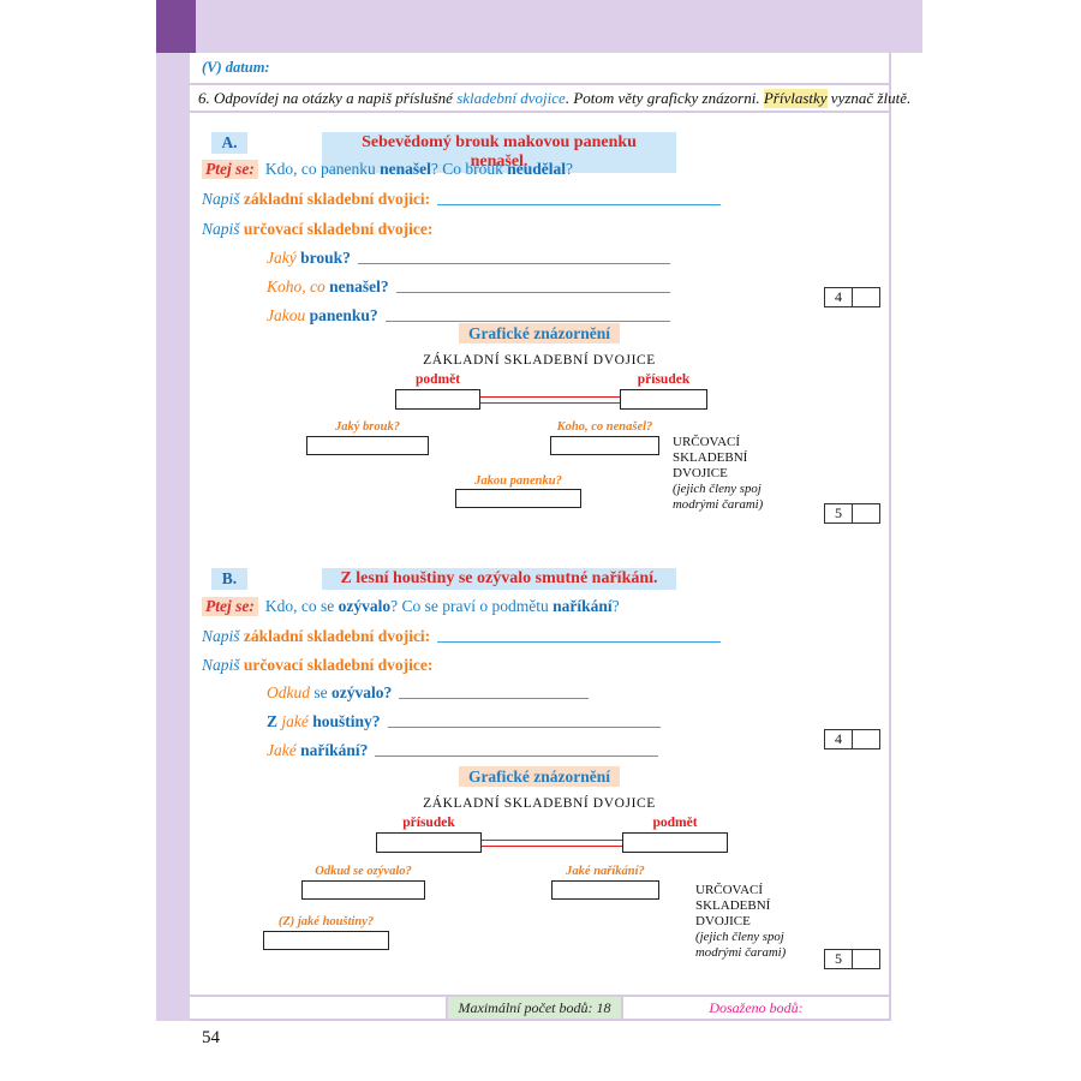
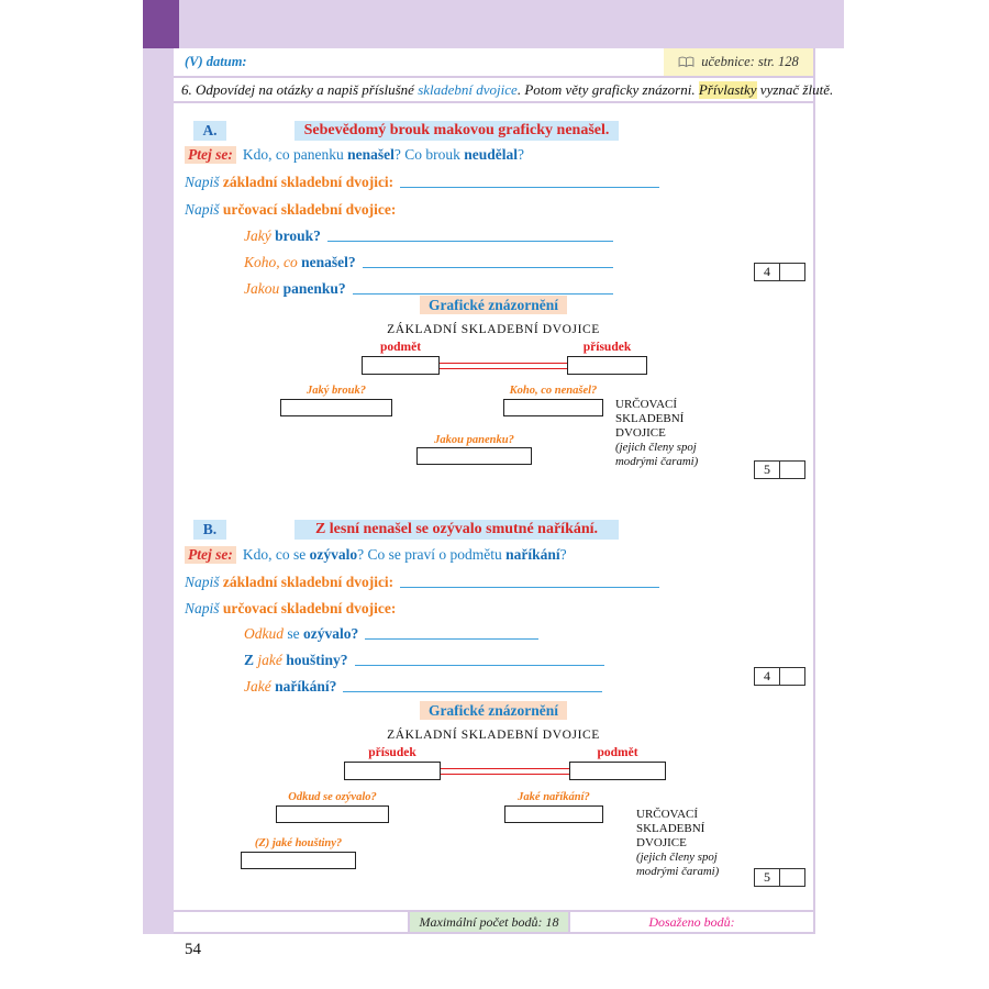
  (V) datum:
+ učebnice: str. 128
  6. Odpovídej na otázky a napiš příslušné
  skladební dvojice
  . Potom věty graficky znázorni.
  Přívlastky
  vyznač žlutě.
  A.
- Sebevědomý brouk makovou panenku nenašel.
+ Sebevědomý brouk makovou graficky nenašel.
  Ptej se:
  Kdo, co panenku
  nenašel
  ? Co brouk
  neudělal
  ?
  Napiš
  základní skladební dvojici:
  Napiš
  určovací skladební dvojice:
  Jaký
  brouk?
  Koho, co
  nenašel?
  Jakou
  panenku?
  4
  Grafické znázornění
  ZÁKLADNÍ SKLADEBNÍ DVOJICE
  podmět
  přísudek
  Jaký brouk?
  Koho, co nenašel?
  URČOVACÍ
  SKLADEBNÍ
  DVOJICE
  (jejich členy spoj
  modrými čarami)
  Jakou panenku?
  5
  B.
- Z lesní houštiny se ozývalo smutné naříkání.
+ Z lesní nenašel se ozývalo smutné naříkání.
  Ptej se:
  Kdo, co se
  ozývalo
  ? Co se praví o podmětu
  naříkání
  ?
  Napiš
  základní skladební dvojici:
  Napiš
  určovací skladební dvojice:
  Odkud
  se
  ozývalo?
  Z
  jaké
  houštiny?
  Jaké
  naříkání?
  4
  Grafické znázornění
  ZÁKLADNÍ SKLADEBNÍ DVOJICE
  přísudek
  podmět
  Odkud se ozývalo?
  Jaké naříkání?
  URČOVACÍ
  SKLADEBNÍ
  DVOJICE
  (jejich členy spoj
  modrými čarami)
  (Z) jaké houštiny?
  5
  Maximální počet bodů: 18
  Dosaženo bodů:
  54
